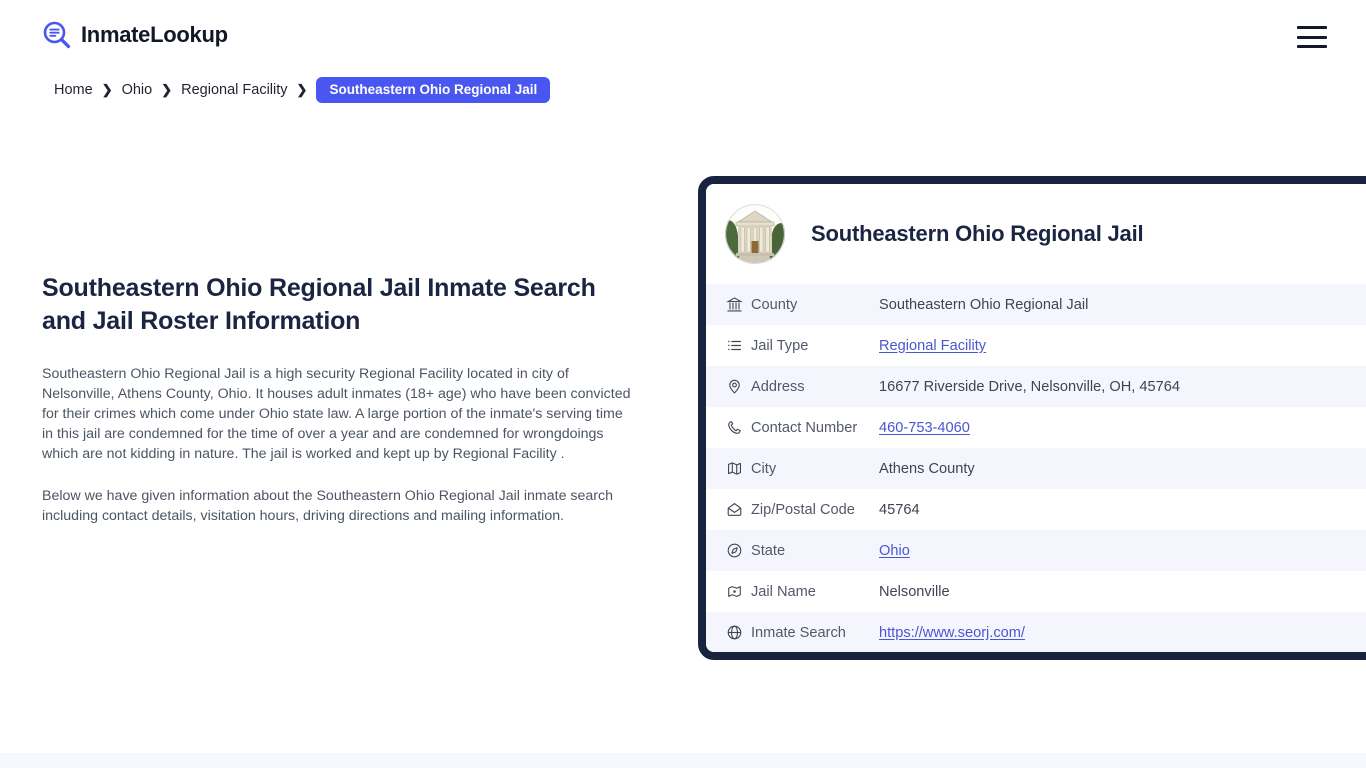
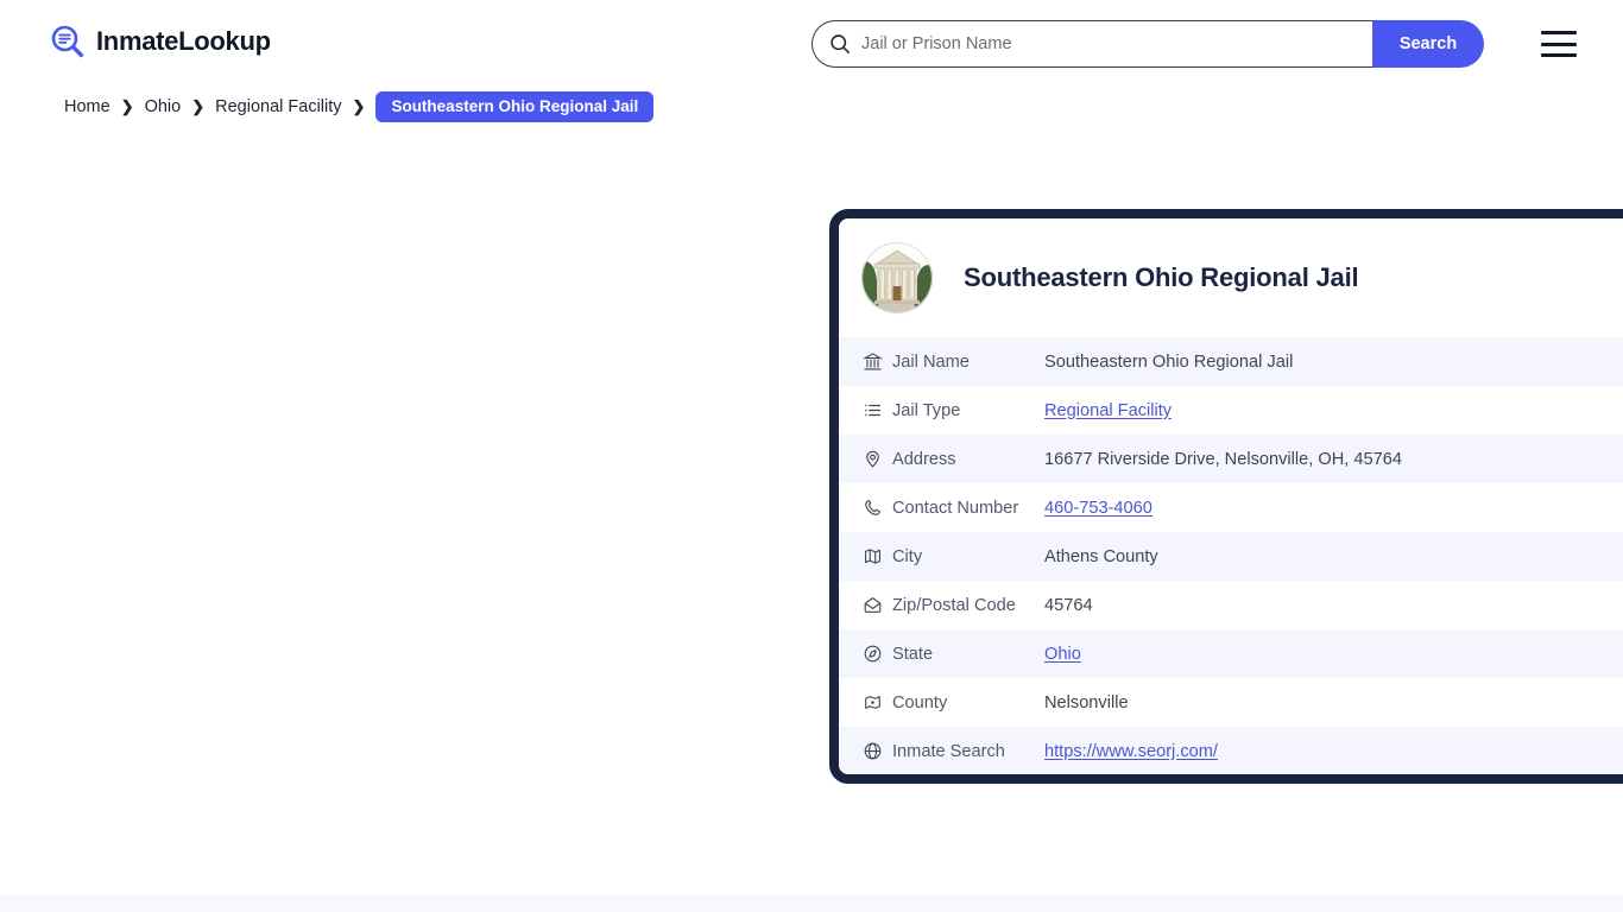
  InmateLookup
+ Jail or Prison Name
+ Search
  Home
  ❯
  Ohio
  ❯
  Regional Facility
  ❯
  Southeastern Ohio Regional Jail
- Southeastern Ohio Regional Jail Inmate Search and Jail Roster Information
- Southeastern Ohio Regional Jail is a high security Regional Facility located in city of Nelsonville, Athens County, Ohio. It houses adult inmates (18+ age) who have been convicted for their crimes which come under Ohio state law. A large portion of the inmate's serving time in this jail are condemned for the time of over a year and are condemned for wrongdoings which are not kidding in nature. The jail is worked and kept up by Regional Facility .
- Below we have given information about the Southeastern Ohio Regional Jail inmate search including contact details, visitation hours, driving directions and mailing information.
  Southeastern Ohio Regional Jail
- County
+ Jail Name
  Southeastern Ohio Regional Jail
  Jail Type
  Regional Facility
  Address
  16677 Riverside Drive, Nelsonville, OH, 45764
  Contact Number
  460-753-4060
  City
  Athens County
  Zip/Postal Code
  45764
  State
  Ohio
- Jail Name
+ County
  Nelsonville
  Inmate Search
  https://www.seorj.com/
